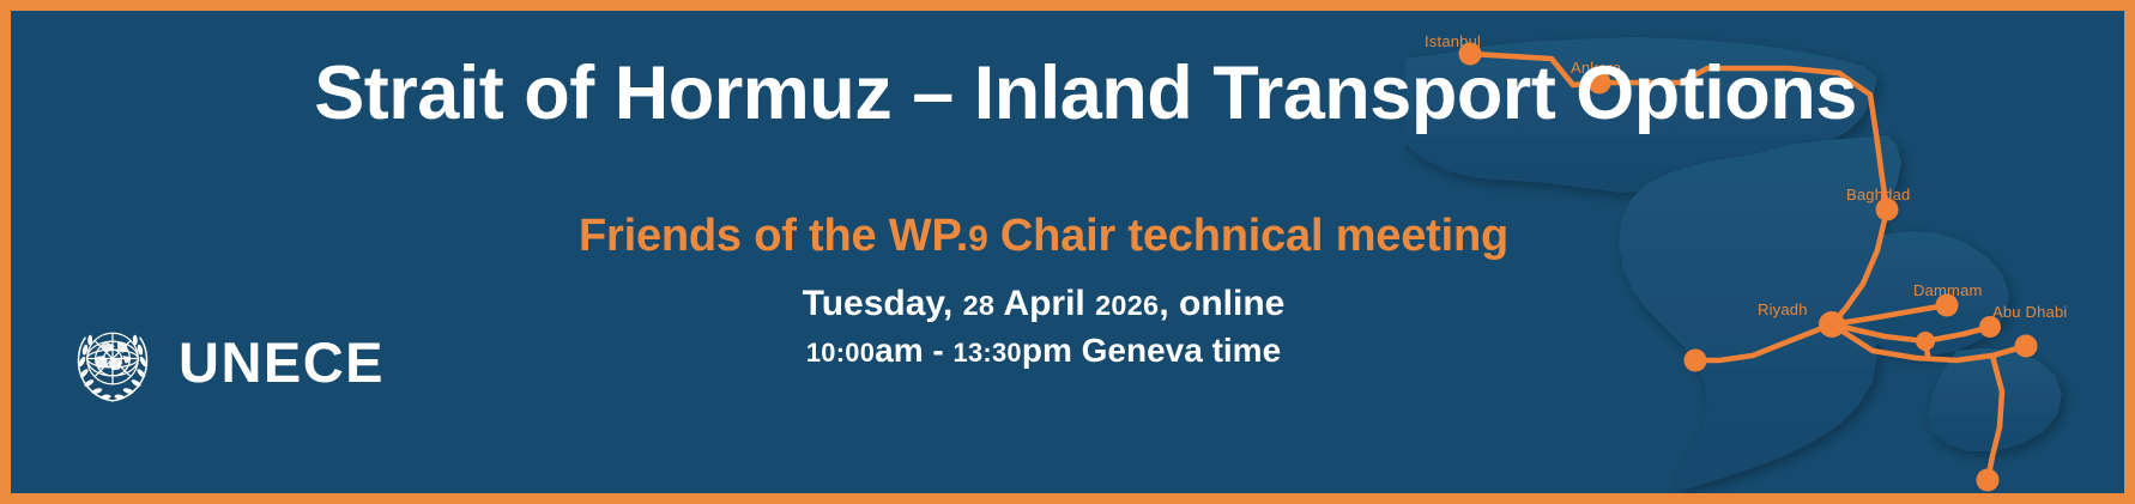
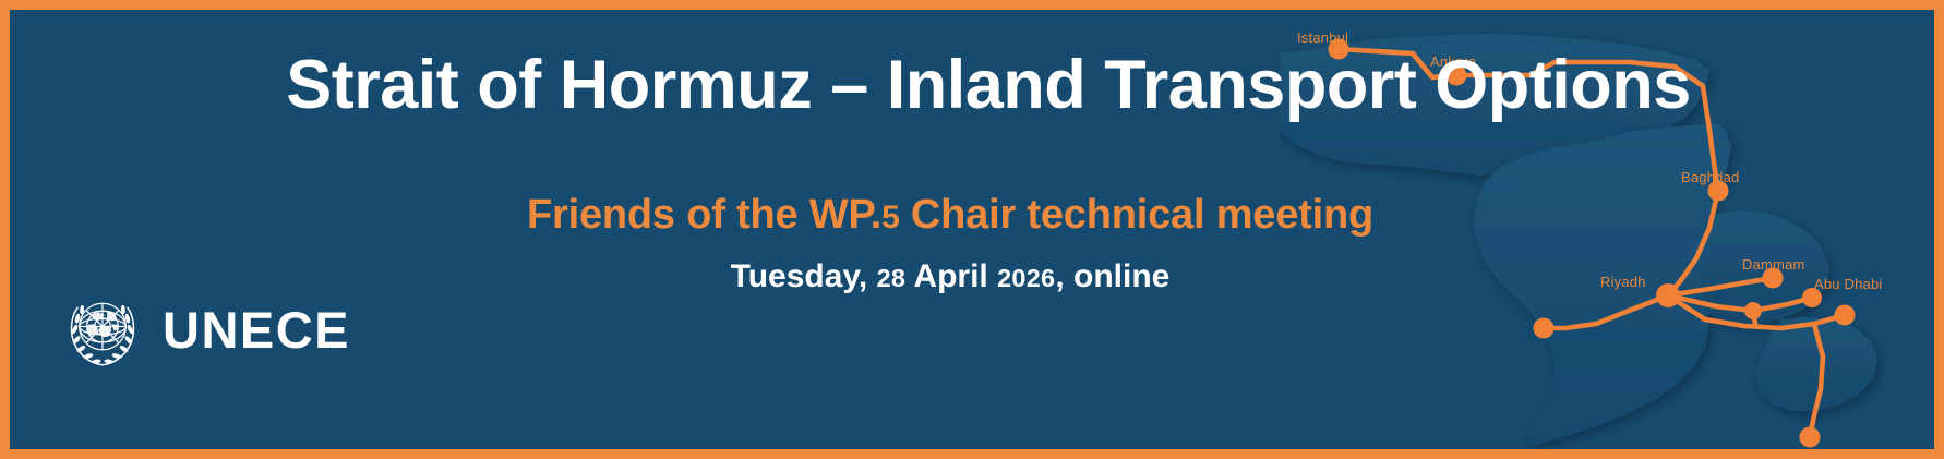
  Istanbul
  Ankara
  Baghdad
  Dammam
  Riyadh
  Abu Dhabi
  Strait of Hormuz – Inland Transport Options
- Friends of the WP.9 Chair technical meeting
+ Friends of the WP.5 Chair technical meeting
  Tuesday, 28 April 2026, online
- 10:00am - 13:30pm Geneva time
  UNECE
